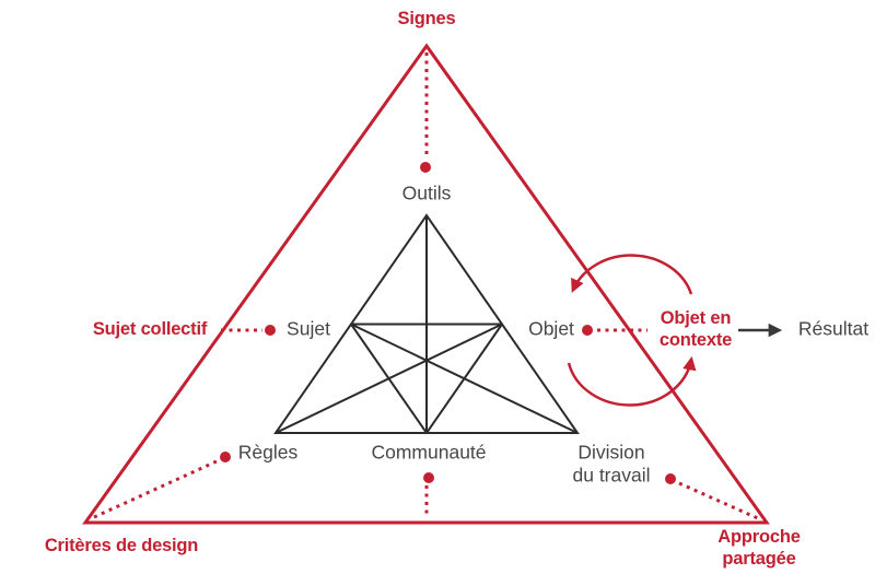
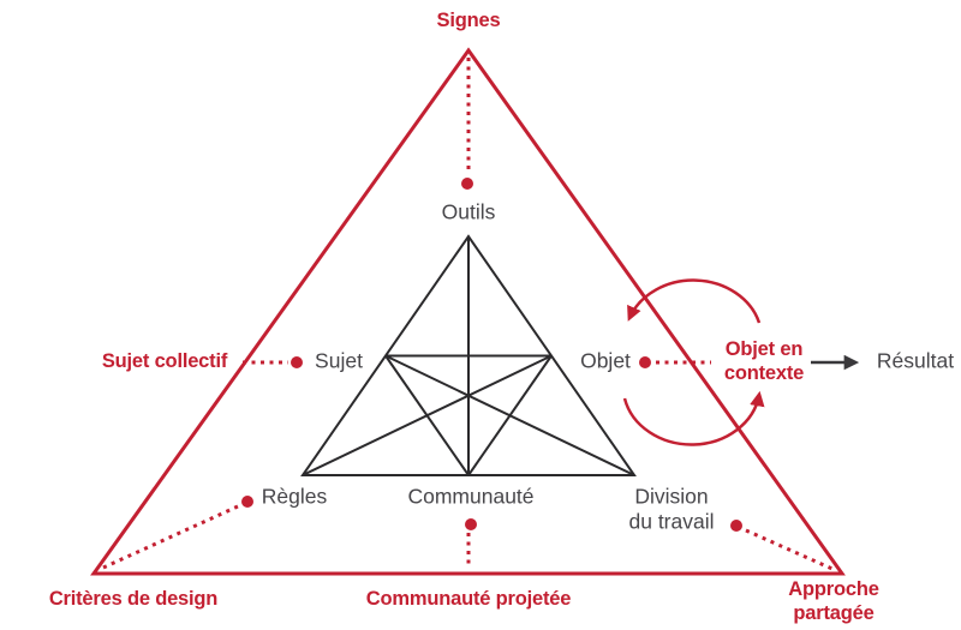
  Outils
  Sujet
  Objet
  Règles
  Communauté
  Division
  du travail
  Résultat
  Signes
  Sujet collectif
  Objet en
  contexte
  Critères de design
+ Communauté projetée
  Approche partagée
